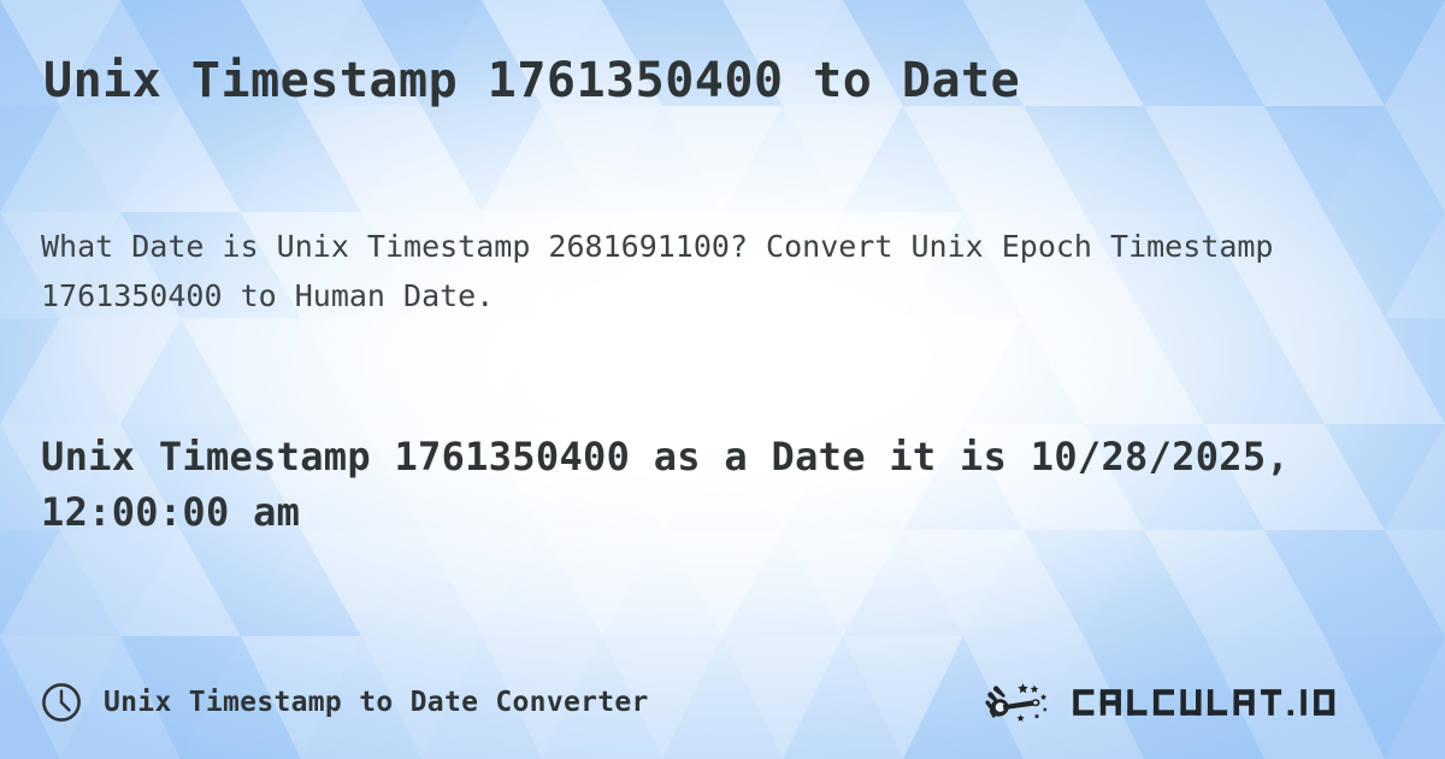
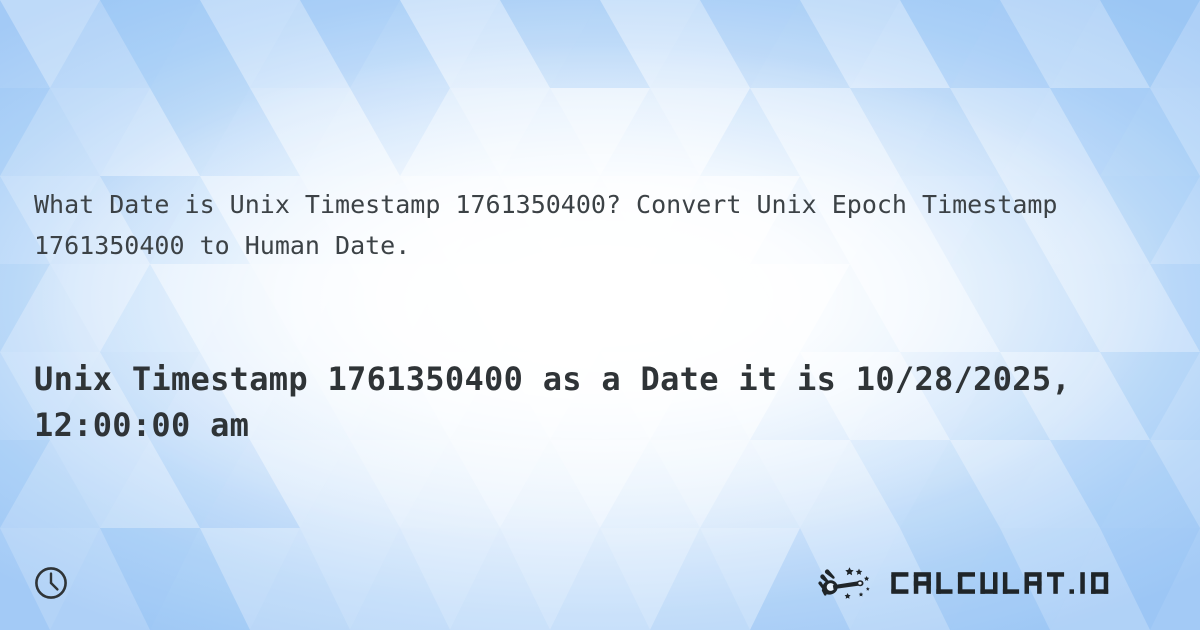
- Unix Timestamp 1761350400 to Date
- What Date is Unix Timestamp 2681691100? Convert Unix Epoch Timestamp 1761350400 to Human Date.
+ What Date is Unix Timestamp 1761350400? Convert Unix Epoch Timestamp 1761350400 to Human Date.
  Unix Timestamp 1761350400 as a Date it is 10/28/2025, 12:00:00 am
- Unix Timestamp to Date Converter
